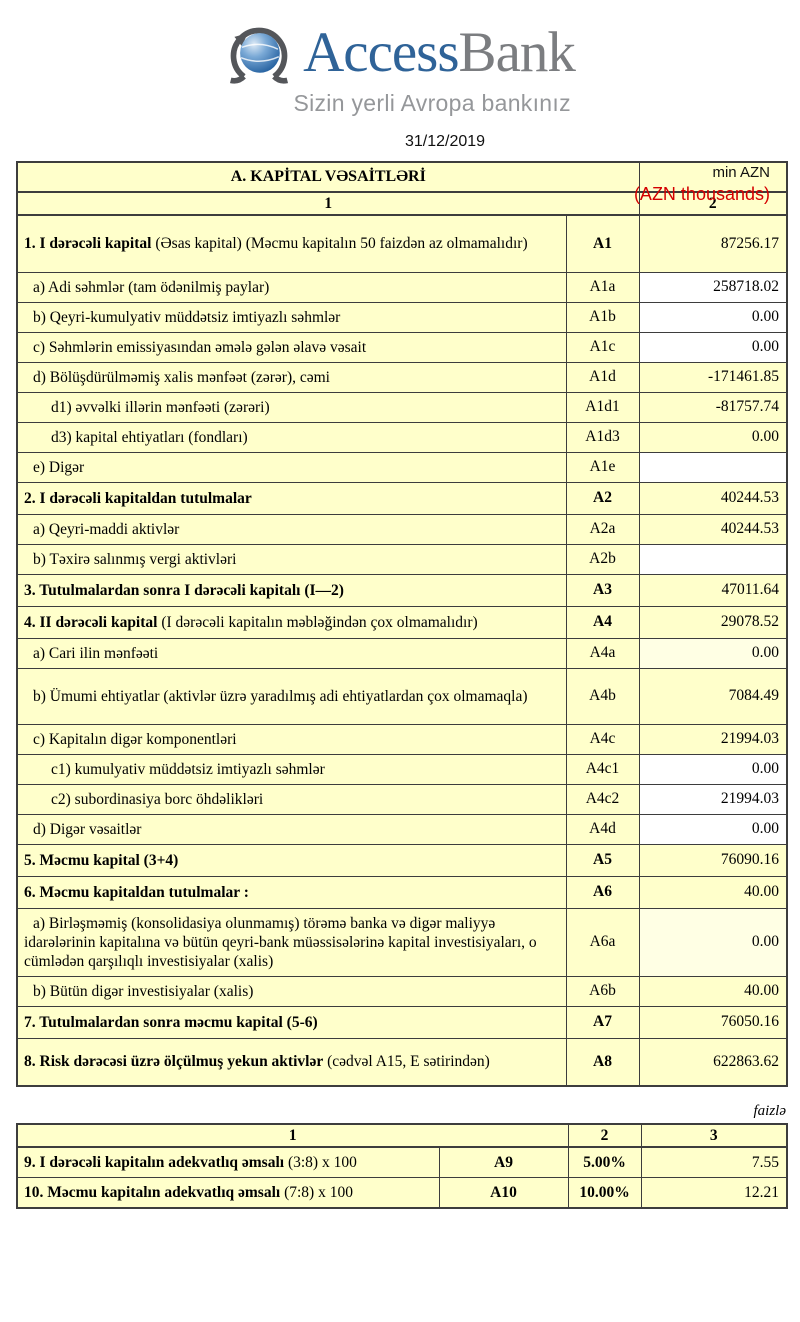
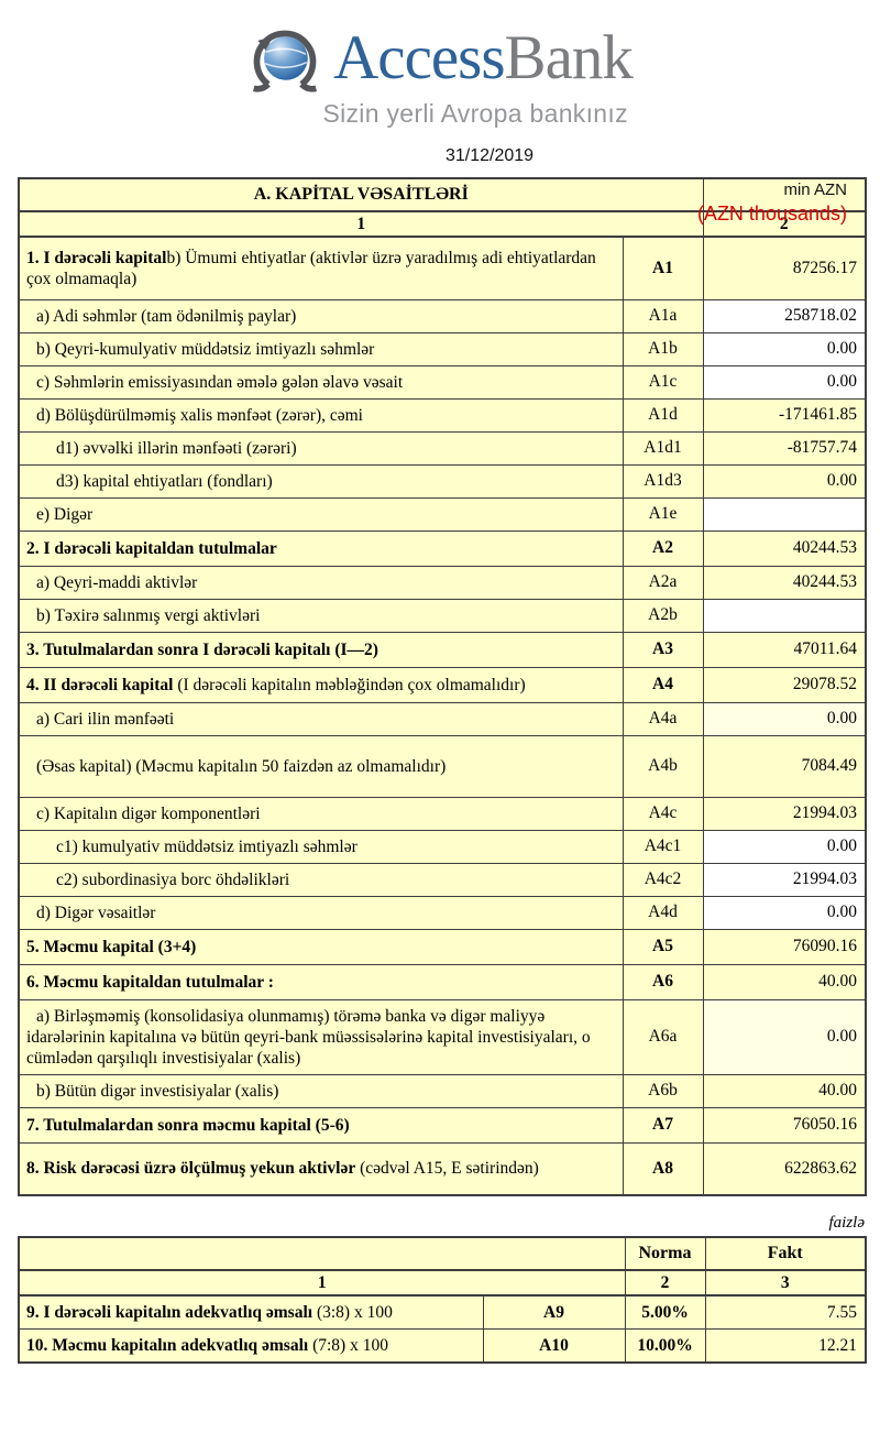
  AccessBank
  Sizin yerli Avropa bankınız
  31/12/2019
  min AZN
  (AZN thousands)
  A. KAPİTAL VƏSAİTLƏRİ
  1	2
- 1. I dərəcəli kapital (Əsas kapital) (Məcmu kapitalın 50 faizdən az olmamalıdır)	A1	87256.17
+ 1. I dərəcəli kapitalb) Ümumi ehtiyatlar (aktivlər üzrə yaradılmış adi ehtiyatlardan çox olmamaqla)	A1	87256.17
  a) Adi səhmlər (tam ödənilmiş paylar)	A1a	258718.02
  b) Qeyri-kumulyativ müddətsiz imtiyazlı səhmlər	A1b	0.00
  c) Səhmlərin emissiyasından əmələ gələn əlavə vəsait	A1c	0.00
  d) Bölüşdürülməmiş xalis mənfəət (zərər), cəmi	A1d	-171461.85
  d1) əvvəlki illərin mənfəəti (zərəri)	A1d1	-81757.74
  d3) kapital ehtiyatları (fondları)	A1d3	0.00
  e) Digər	A1e
  2. I dərəcəli kapitaldan tutulmalar	A2	40244.53
  a) Qeyri-maddi aktivlər	A2a	40244.53
  b) Təxirə salınmış vergi aktivləri	A2b
  3. Tutulmalardan sonra I dərəcəli kapitalı (I—2)	A3	47011.64
  4. II dərəcəli kapital (I dərəcəli kapitalın məbləğindən çox olmamalıdır)	A4	29078.52
  a) Cari ilin mənfəəti	A4a	0.00
- b) Ümumi ehtiyatlar (aktivlər üzrə yaradılmış adi ehtiyatlardan çox olmamaqla)	A4b	7084.49
+ (Əsas kapital) (Məcmu kapitalın 50 faizdən az olmamalıdır)	A4b	7084.49
  c) Kapitalın digər komponentləri	A4c	21994.03
  c1) kumulyativ müddətsiz imtiyazlı səhmlər	A4c1	0.00
  c2) subordinasiya borc öhdəlikləri	A4c2	21994.03
  d) Digər vəsaitlər	A4d	0.00
  5. Məcmu kapital (3+4)	A5	76090.16
  6. Məcmu kapitaldan tutulmalar :	A6	40.00
  a) Birləşməmiş (konsolidasiya olunmamış) törəmə banka və digər maliyyə idarələrinin kapitalına və bütün qeyri-bank müəssisələrinə kapital investisiyaları, o cümlədən qarşılıqlı investisiyalar (xalis)	A6a	0.00
  b) Bütün digər investisiyalar (xalis)	A6b	40.00
  7. Tutulmalardan sonra məcmu kapital (5-6)	A7	76050.16
  8. Risk dərəcəsi üzrə ölçülmuş yekun aktivlər (cədvəl A15, E sətirindən)	A8	622863.62
  faizlə
+ 	Norma	Fakt
  1	2	3
  9. I dərəcəli kapitalın adekvatlıq əmsalı (3:8) x 100	A9	5.00%	7.55
  10. Məcmu kapitalın adekvatlıq əmsalı (7:8) x 100	A10	10.00%	12.21
